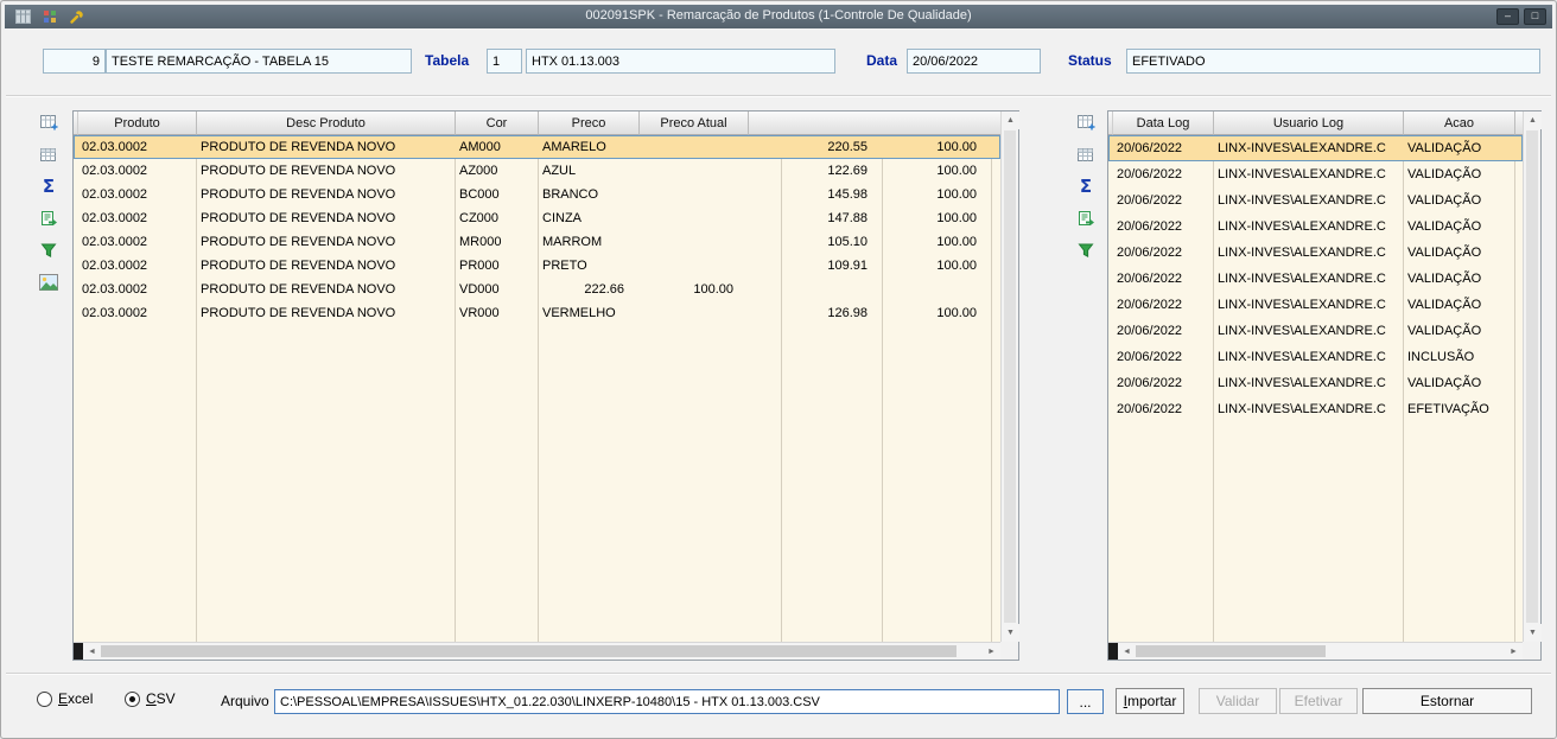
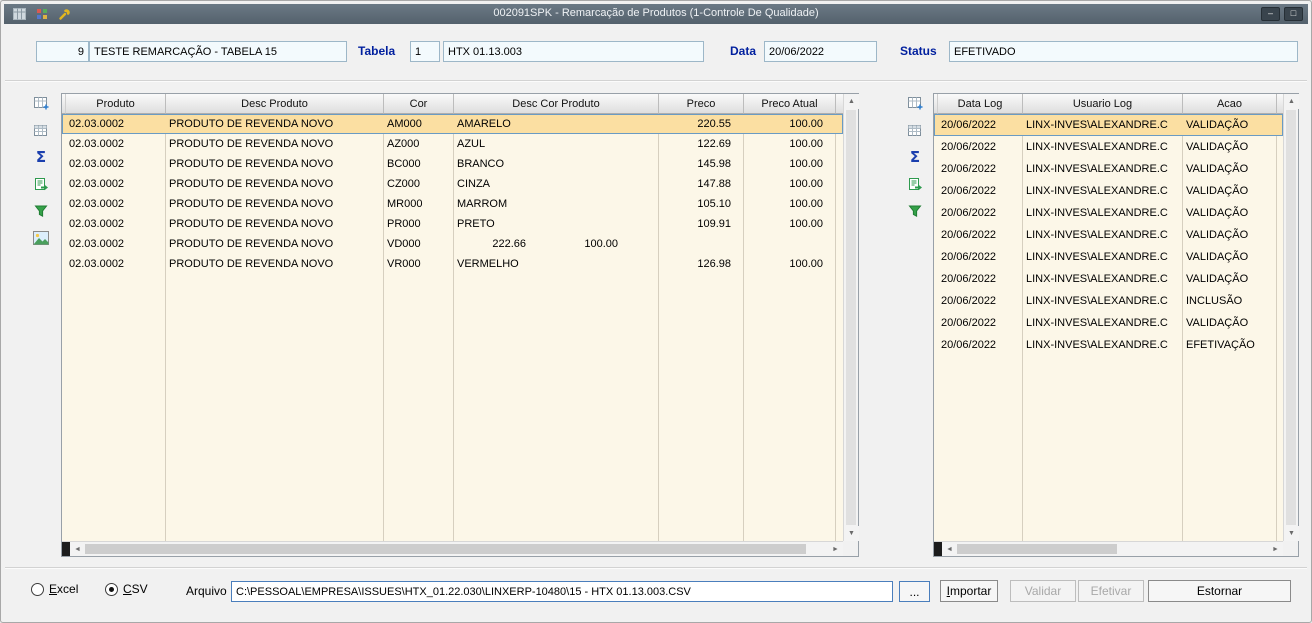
  002091SPK - Remarcação de Produtos (1-Controle De Qualidade)
  –
  □
  9
  TESTE REMARCAÇÃO - TABELA 15
  Tabela
  1
  HTX 01.13.003
  Data
  20/06/2022
  Status
  EFETIVADO
  Σ
  Produto
  Desc Produto
  Cor
+ Desc Cor Produto
  Preco
  Preco Atual
  02.03.0002
  PRODUTO DE REVENDA NOVO
  AM000
  AMARELO
  220.55
  100.00
  02.03.0002
  PRODUTO DE REVENDA NOVO
  AZ000
  AZUL
  122.69
  100.00
  02.03.0002
  PRODUTO DE REVENDA NOVO
  BC000
  BRANCO
  145.98
  100.00
  02.03.0002
  PRODUTO DE REVENDA NOVO
  CZ000
  CINZA
  147.88
  100.00
  02.03.0002
  PRODUTO DE REVENDA NOVO
  MR000
  MARROM
  105.10
  100.00
  02.03.0002
  PRODUTO DE REVENDA NOVO
  PR000
  PRETO
  109.91
  100.00
  02.03.0002
  PRODUTO DE REVENDA NOVO
  VD000
  222.66
  100.00
  02.03.0002
  PRODUTO DE REVENDA NOVO
  VR000
  VERMELHO
  126.98
  100.00
  Σ
  Data Log
  Usuario Log
  Acao
  20/06/2022
  LINX-INVES\ALEXANDRE.C
  VALIDAÇÃO
  20/06/2022
  LINX-INVES\ALEXANDRE.C
  VALIDAÇÃO
  20/06/2022
  LINX-INVES\ALEXANDRE.C
  VALIDAÇÃO
  20/06/2022
  LINX-INVES\ALEXANDRE.C
  VALIDAÇÃO
  20/06/2022
  LINX-INVES\ALEXANDRE.C
  VALIDAÇÃO
  20/06/2022
  LINX-INVES\ALEXANDRE.C
  VALIDAÇÃO
  20/06/2022
  LINX-INVES\ALEXANDRE.C
  VALIDAÇÃO
  20/06/2022
  LINX-INVES\ALEXANDRE.C
  VALIDAÇÃO
  20/06/2022
  LINX-INVES\ALEXANDRE.C
  INCLUSÃO
  20/06/2022
  LINX-INVES\ALEXANDRE.C
  VALIDAÇÃO
  20/06/2022
  LINX-INVES\ALEXANDRE.C
  EFETIVAÇÃO
  Excel
  CSV
  Arquivo
  C:\PESSOAL\EMPRESA\ISSUES\HTX_01.22.030\LINXERP-10480\15 - HTX 01.13.003.CSV
  ...
  Importar
  Validar
  Efetivar
  Estornar
